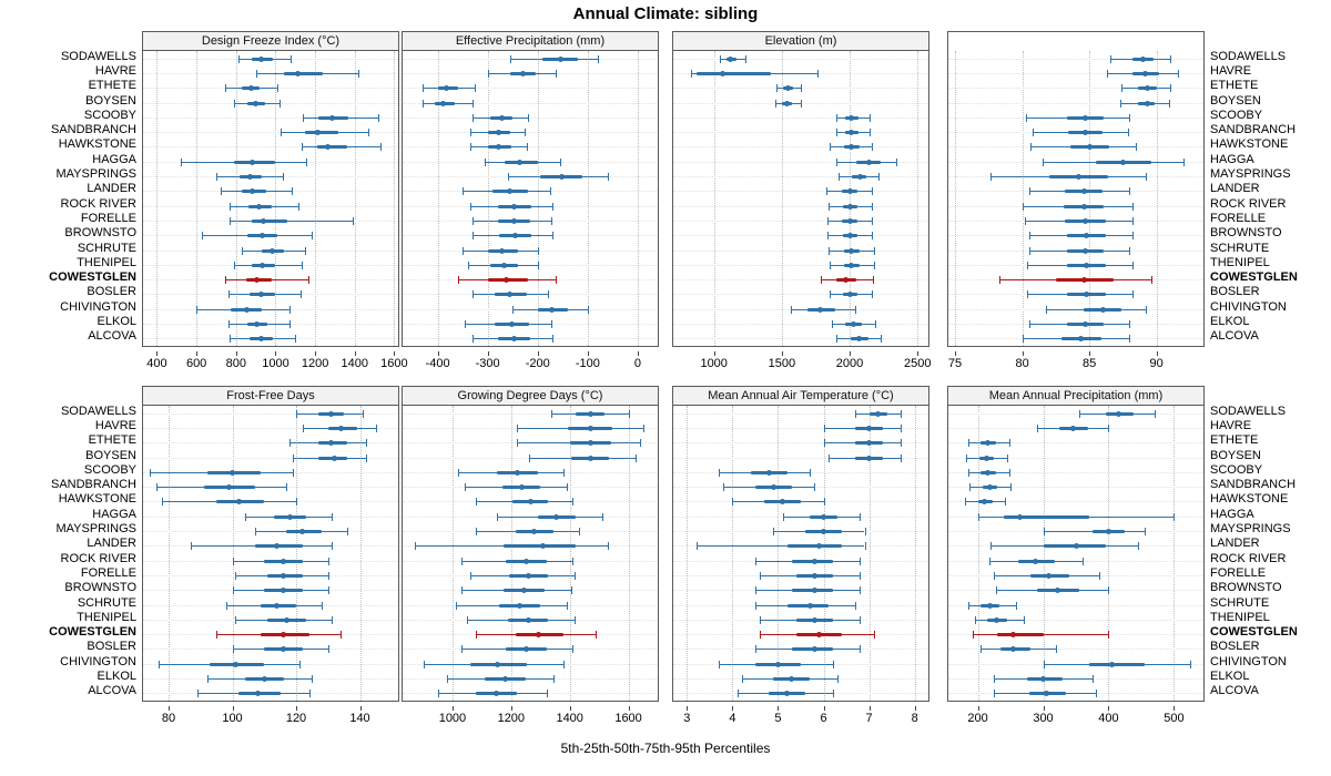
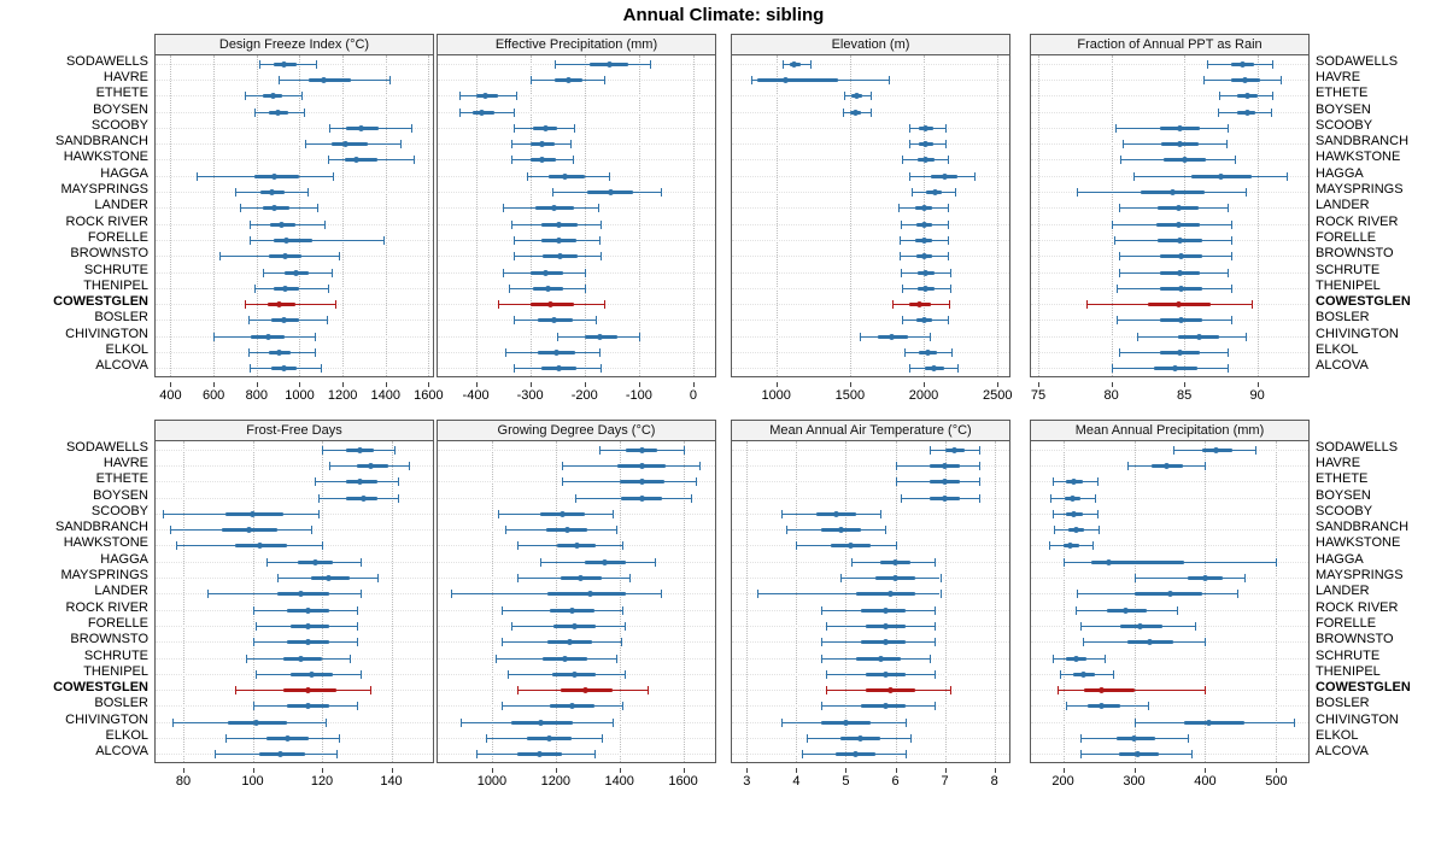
  Annual Climate: sibling
- 5th-25th-50th-75th-95th Percentiles
  Design Freeze Index (°C)
  400
  600
  800
  1000
  1200
  1400
  1600
  Effective Precipitation (mm)
  -400
  -300
  -200
  -100
  0
  Elevation (m)
  1000
  1500
  2000
  2500
+ Fraction of Annual PPT as Rain
  75
  80
  85
  90
  Frost-Free Days
  80
  100
  120
  140
  Growing Degree Days (°C)
  1000
  1200
  1400
  1600
  Mean Annual Air Temperature (°C)
  3
  4
  5
  6
  7
  8
  Mean Annual Precipitation (mm)
  200
  300
  400
  500
  SODAWELLS
  SODAWELLS
  HAVRE
  HAVRE
  ETHETE
  ETHETE
  BOYSEN
  BOYSEN
  SCOOBY
  SCOOBY
  SANDBRANCH
  SANDBRANCH
  HAWKSTONE
  HAWKSTONE
  HAGGA
  HAGGA
  MAYSPRINGS
  MAYSPRINGS
  LANDER
  LANDER
  ROCK RIVER
  ROCK RIVER
  FORELLE
  FORELLE
  BROWNSTO
  BROWNSTO
  SCHRUTE
  SCHRUTE
  THENIPEL
  THENIPEL
  COWESTGLEN
  COWESTGLEN
  BOSLER
  BOSLER
  CHIVINGTON
  CHIVINGTON
  ELKOL
  ELKOL
  ALCOVA
  ALCOVA
  SODAWELLS
  SODAWELLS
  HAVRE
  HAVRE
  ETHETE
  ETHETE
  BOYSEN
  BOYSEN
  SCOOBY
  SCOOBY
  SANDBRANCH
  SANDBRANCH
  HAWKSTONE
  HAWKSTONE
  HAGGA
  HAGGA
  MAYSPRINGS
  MAYSPRINGS
  LANDER
  LANDER
  ROCK RIVER
  ROCK RIVER
  FORELLE
  FORELLE
  BROWNSTO
  BROWNSTO
  SCHRUTE
  SCHRUTE
  THENIPEL
  THENIPEL
  COWESTGLEN
  COWESTGLEN
  BOSLER
  BOSLER
  CHIVINGTON
  CHIVINGTON
  ELKOL
  ELKOL
  ALCOVA
  ALCOVA
